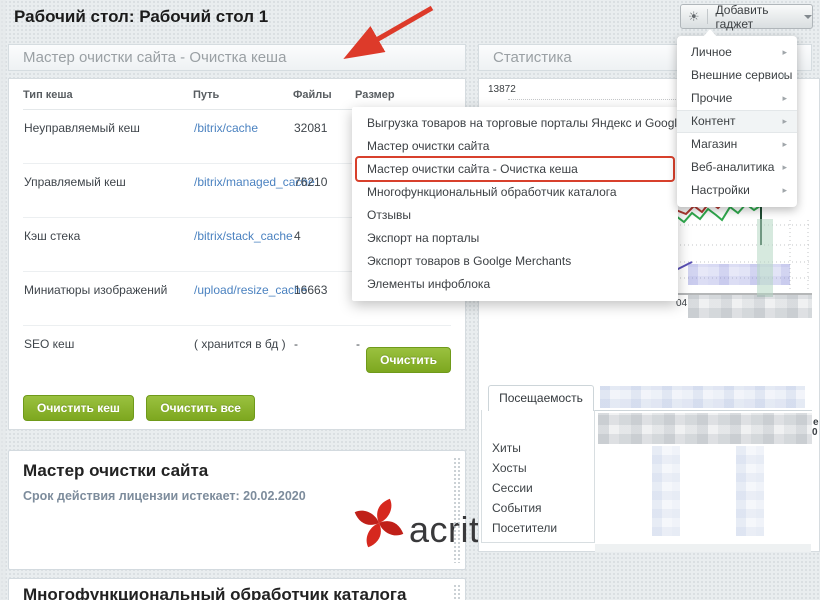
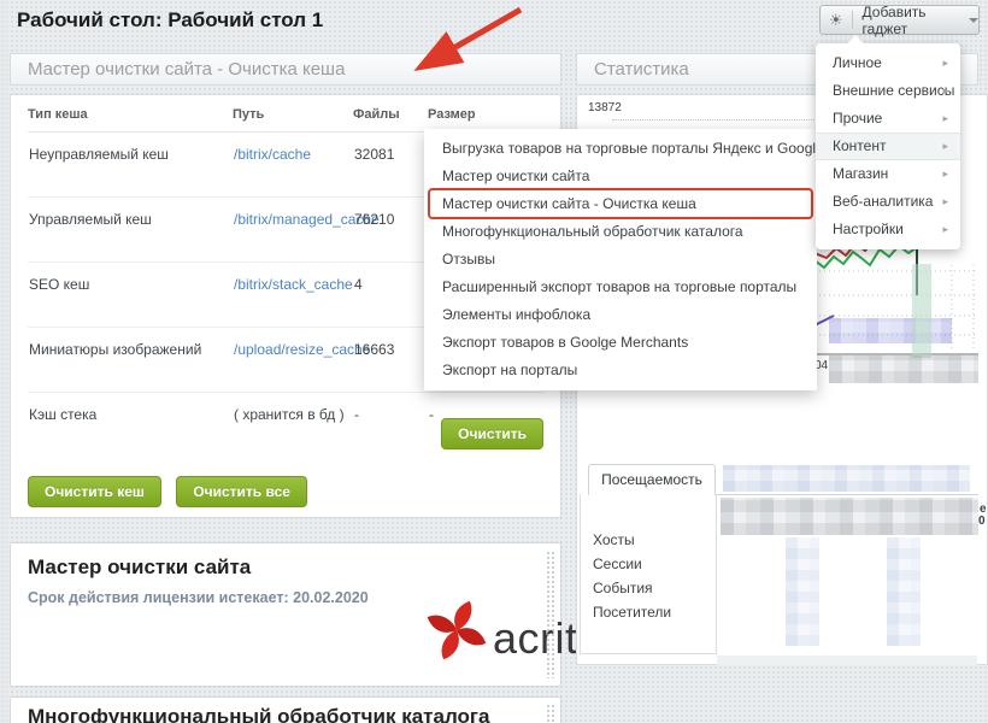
  Рабочий стол: Рабочий стол 1
  ☀
  Добавить гаджет
  Мастер очистки сайта - Очистка кеша
  Тип кеша	Путь	Файлы	Размер
  Неуправляемый кеш	/bitrix/cache	32081
  Управляемый кеш	/bitrix/managed_cache	76210
- Кэш стека	/bitrix/stack_cache	4
+ SEO кеш	/bitrix/stack_cache	4
  Миниатюры изображений	/upload/resize_cache	16663
- SEO кеш	( хранится в бд )	-	-
+ Кэш стека	( хранится в бд )	-	-
  Очистить
  Очистить кеш Очистить все
  Статистика
  13872
  04
  Посещаемость
- Хиты
  Хосты
  Сессии
  События
  Посетители
  e
  0
  Мастер очистки сайта
  Срок действия лицензии истекает: 20.02.2020
  acit
  Многофункциональный обработчик каталога
  Выгрузка товаров на торговые порталы Яндекс и Googl
  Мастер очистки сайта
  Мастер очистки сайта - Очистка кеша
  Многофункциональный обработчик каталога
  Отзывы
+ Расширенный экспорт товаров на торговые порталы
- Экспорт на порталы
+ Элементы инфоблока
  Экспорт товаров в Goolge Merchants
- Элементы инфоблока
+ Экспорт на порталы
  Личное
  ▸
  Внешние сервисы
  ▸
  Прочие
  ▸
  Контент
  ▸
  Магазин
  ▸
  Веб-аналитика
  ▸
  Настройки
  ▸
